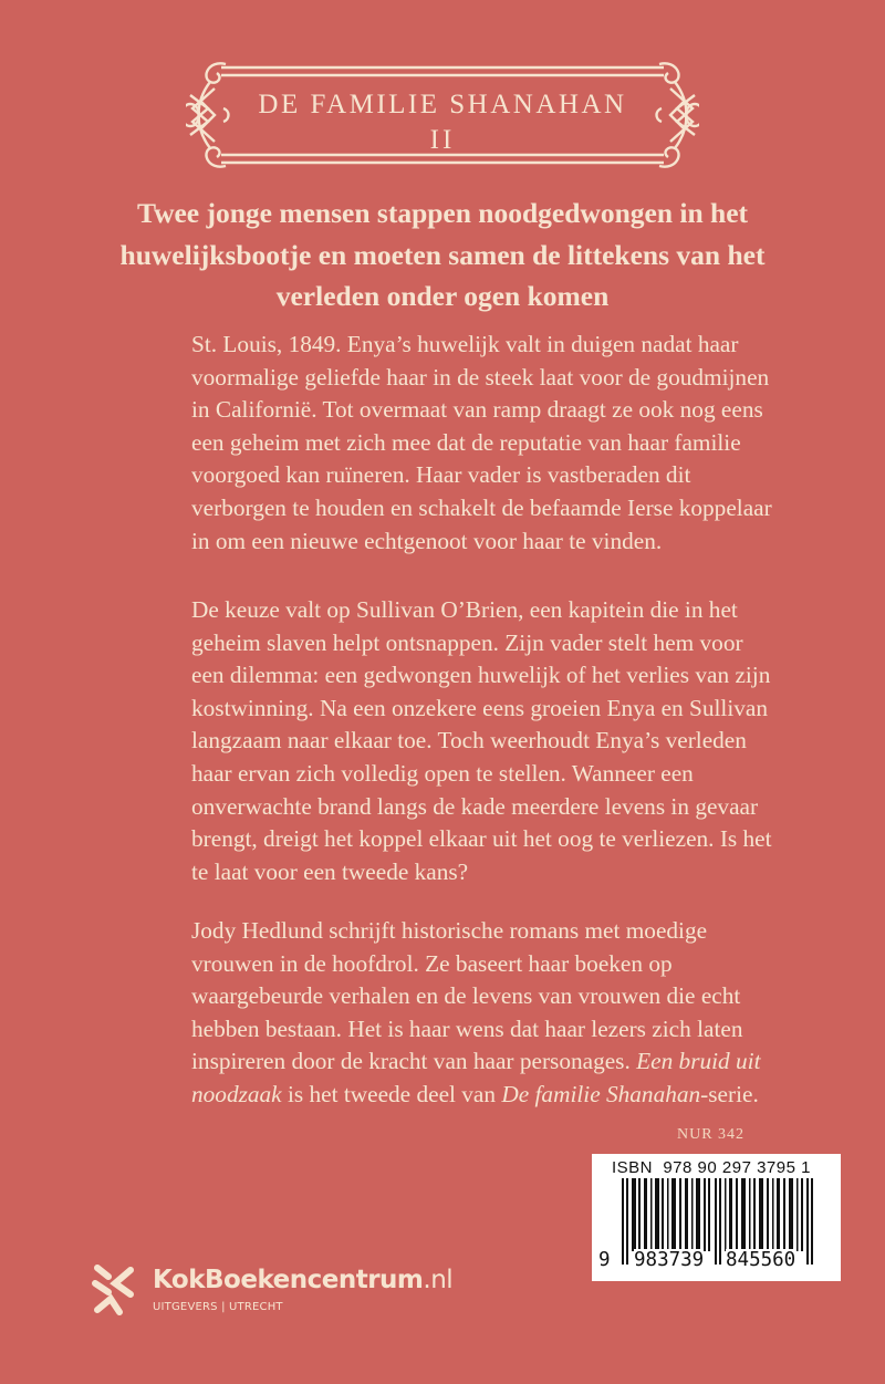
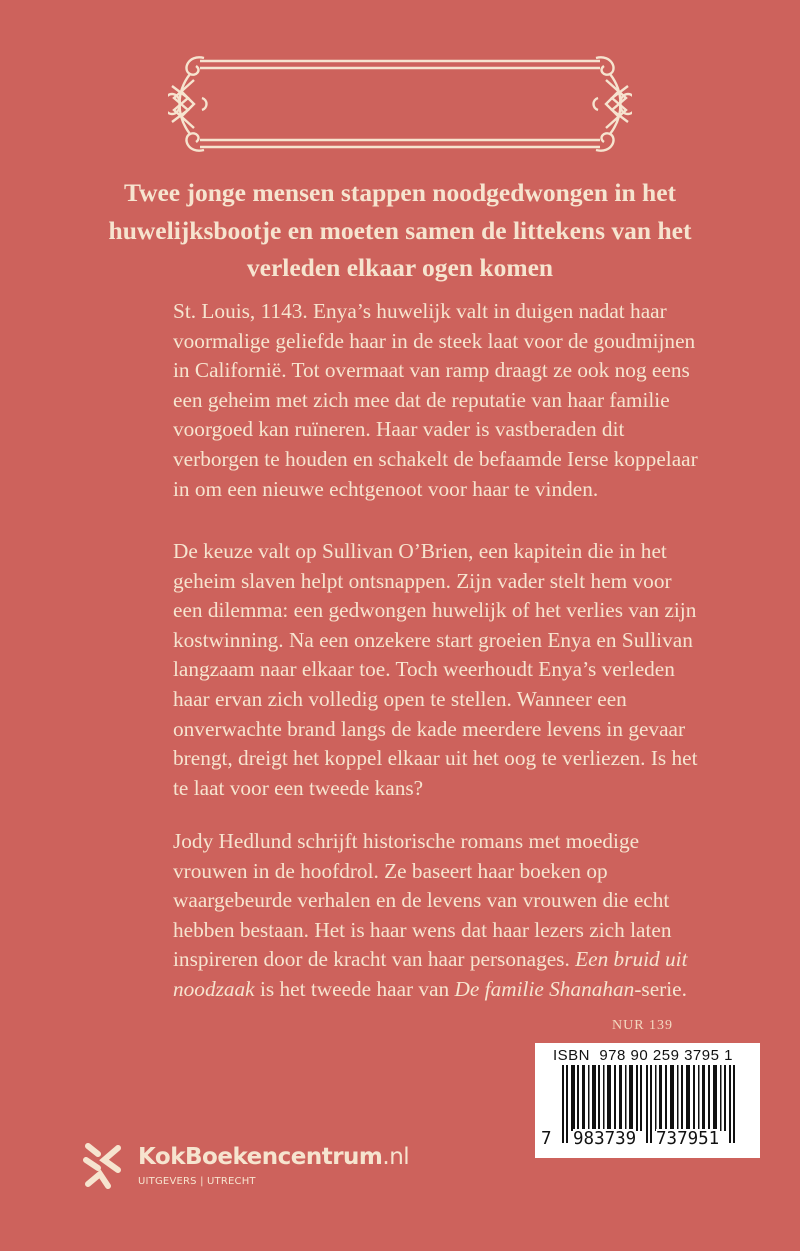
- DE FAMILIE SHANAHAN
- II
- Twee jonge mensen stappen noodgedwongen in het huwelijksbootje en moeten samen de littekens van het verleden onder ogen komen
+ Twee jonge mensen stappen noodgedwongen in het huwelijksbootje en moeten samen de littekens van het verleden elkaar ogen komen
- St. Louis, 1849. Enya’s huwelijk valt in duigen nadat haar voormalige geliefde haar in de steek laat voor de goudmijnen in Californië. Tot overmaat van ramp draagt ze ook nog eens een geheim met zich mee dat de reputatie van haar familie voorgoed kan ruïneren. Haar vader is vastberaden dit verborgen te houden en schakelt de befaamde Ierse koppelaar in om een nieuwe echtgenoot voor haar te vinden.
+ St. Louis, 1143. Enya’s huwelijk valt in duigen nadat haar voormalige geliefde haar in de steek laat voor de goudmijnen in Californië. Tot overmaat van ramp draagt ze ook nog eens een geheim met zich mee dat de reputatie van haar familie voorgoed kan ruïneren. Haar vader is vastberaden dit verborgen te houden en schakelt de befaamde Ierse koppelaar in om een nieuwe echtgenoot voor haar te vinden.
- De keuze valt op Sullivan O’Brien, een kapitein die in het geheim slaven helpt ontsnappen. Zijn vader stelt hem voor een dilemma: een gedwongen huwelijk of het verlies van zijn kostwinning. Na een onzekere eens groeien Enya en Sullivan langzaam naar elkaar toe. Toch weerhoudt Enya’s verleden haar ervan zich volledig open te stellen. Wanneer een onverwachte brand langs de kade meerdere levens in gevaar brengt, dreigt het koppel elkaar uit het oog te verliezen. Is het te laat voor een tweede kans?
+ De keuze valt op Sullivan O’Brien, een kapitein die in het geheim slaven helpt ontsnappen. Zijn vader stelt hem voor een dilemma: een gedwongen huwelijk of het verlies van zijn kostwinning. Na een onzekere start groeien Enya en Sullivan langzaam naar elkaar toe. Toch weerhoudt Enya’s verleden haar ervan zich volledig open te stellen. Wanneer een onverwachte brand langs de kade meerdere levens in gevaar brengt, dreigt het koppel elkaar uit het oog te verliezen. Is het te laat voor een tweede kans?
- Jody Hedlund schrijft historische romans met moedige vrouwen in de hoofdrol. Ze baseert haar boeken op waargebeurde verhalen en de levens van vrouwen die echt hebben bestaan. Het is haar wens dat haar lezers zich laten inspireren door de kracht van haar personages. Een bruid uit noodzaak is het tweede deel van De familie Shanahan-serie.
+ Jody Hedlund schrijft historische romans met moedige vrouwen in de hoofdrol. Ze baseert haar boeken op waargebeurde verhalen en de levens van vrouwen die echt hebben bestaan. Het is haar wens dat haar lezers zich laten inspireren door de kracht van haar personages. Een bruid uit noodzaak is het tweede haar van De familie Shanahan-serie.
- NUR 342
+ NUR 139
- ISBN 978 90 297 3795 1
+ ISBN 978 90 259 3795 1
- 9
+ 7
  983739
- 845560
+ 737951
  KokBoekencentrum.nl
  UITGEVERS | UTRECHT
